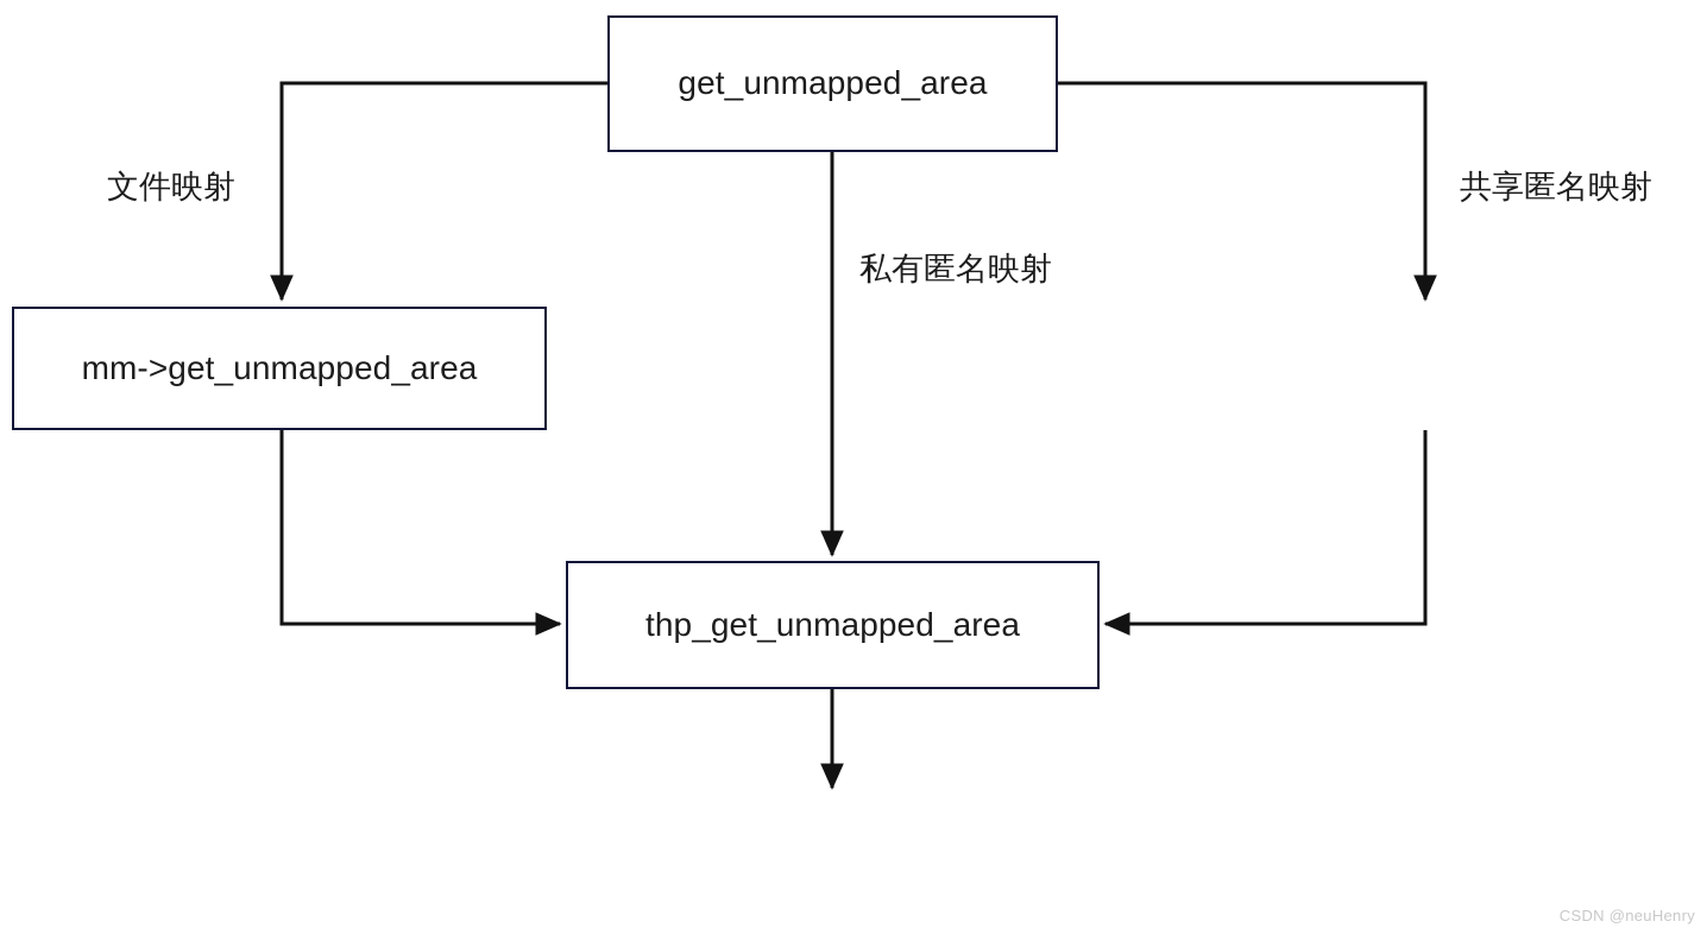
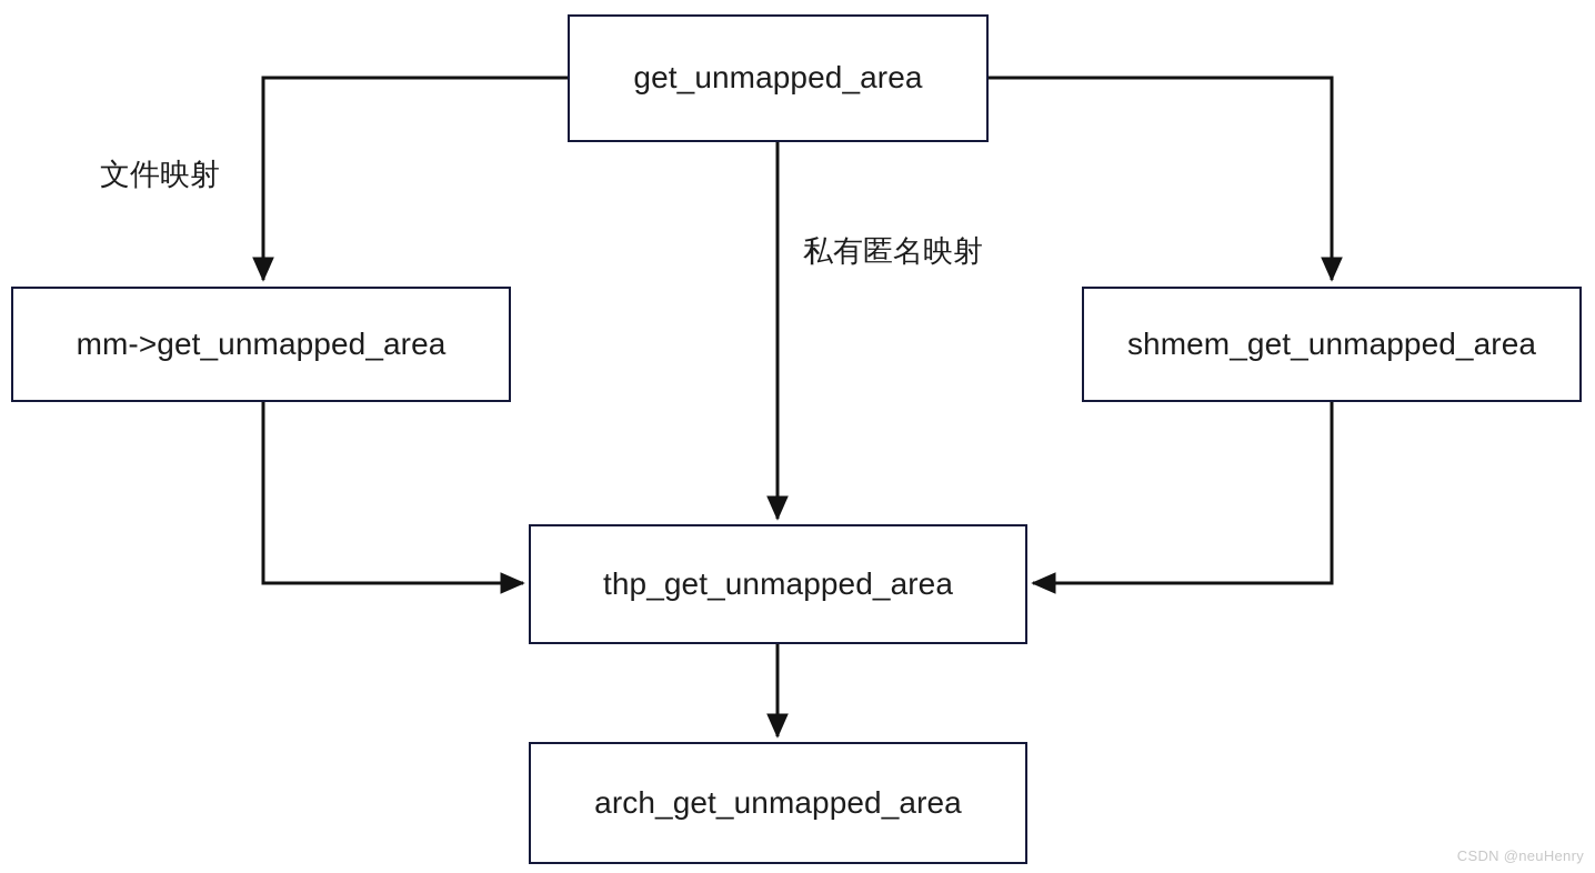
  get_unmapped_area
  mm->get_unmapped_area
+ shmem_get_unmapped_area
  thp_get_unmapped_area
+ arch_get_unmapped_area
  文件映射
  私有匿名映射
- 共享匿名映射
  CSDN @neuHenry
